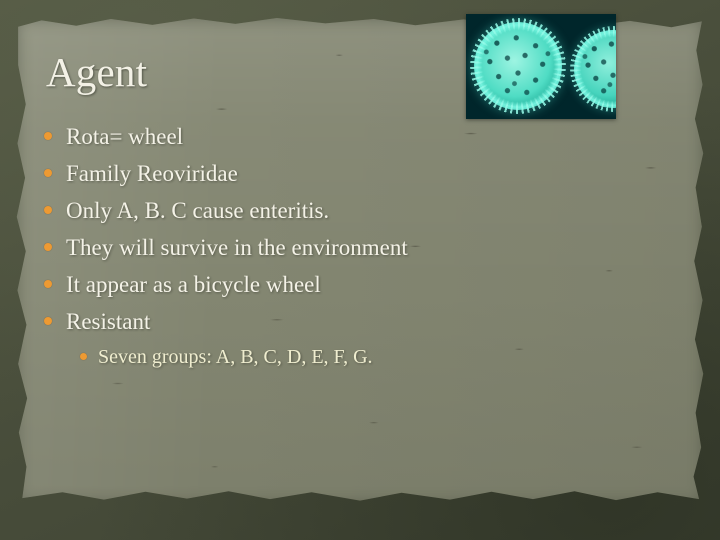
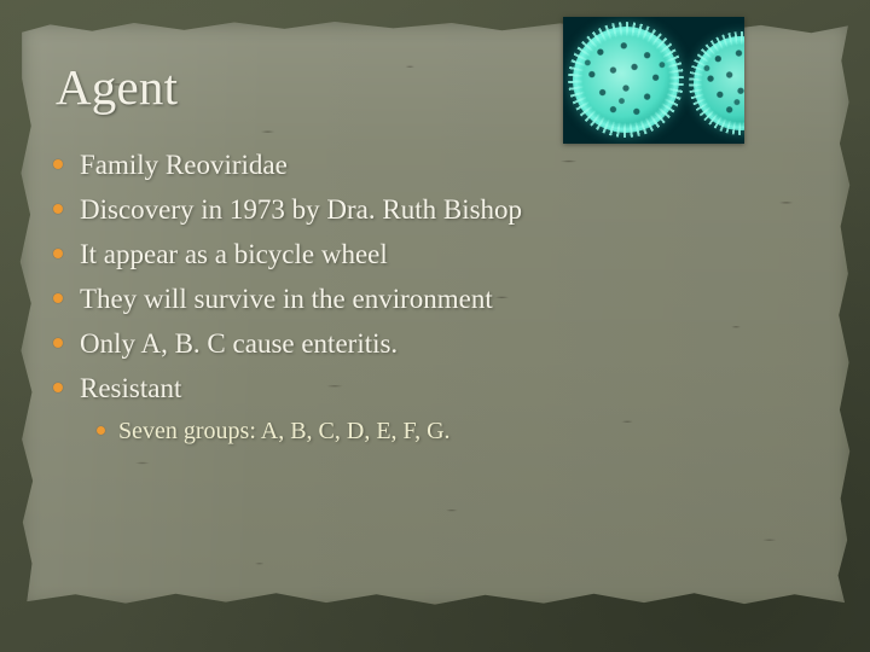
  Agent
- Rota= wheel
  Family Reoviridae
+ Discovery in 1973 by Dra. Ruth Bishop
- Only A, B. C cause enteritis.
+ It appear as a bicycle wheel
  They will survive in the environment
- It appear as a bicycle wheel
+ Only A, B. C cause enteritis.
  Resistant
  Seven groups: A, B, C, D, E, F, G.
